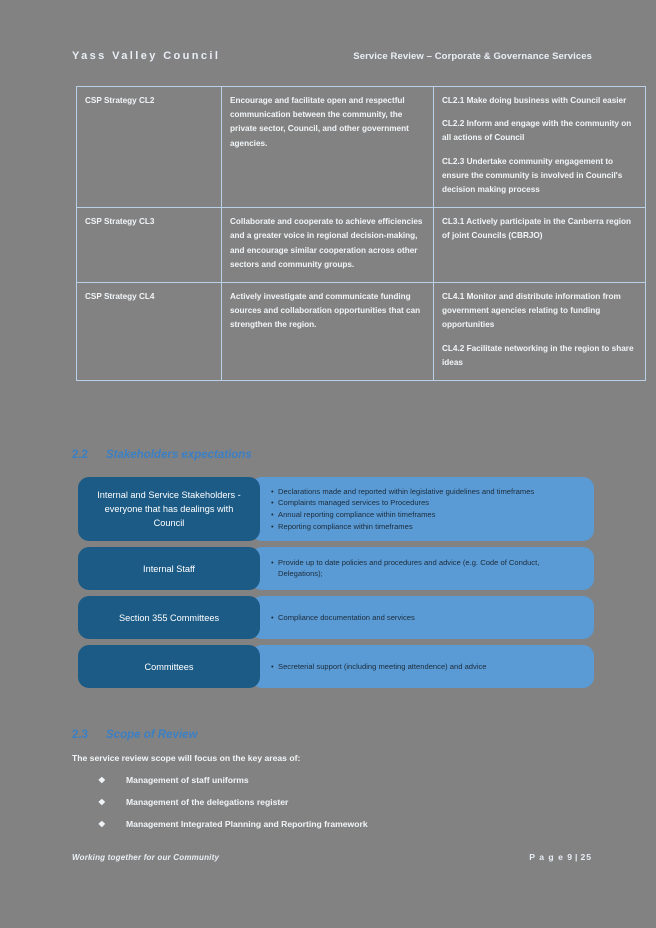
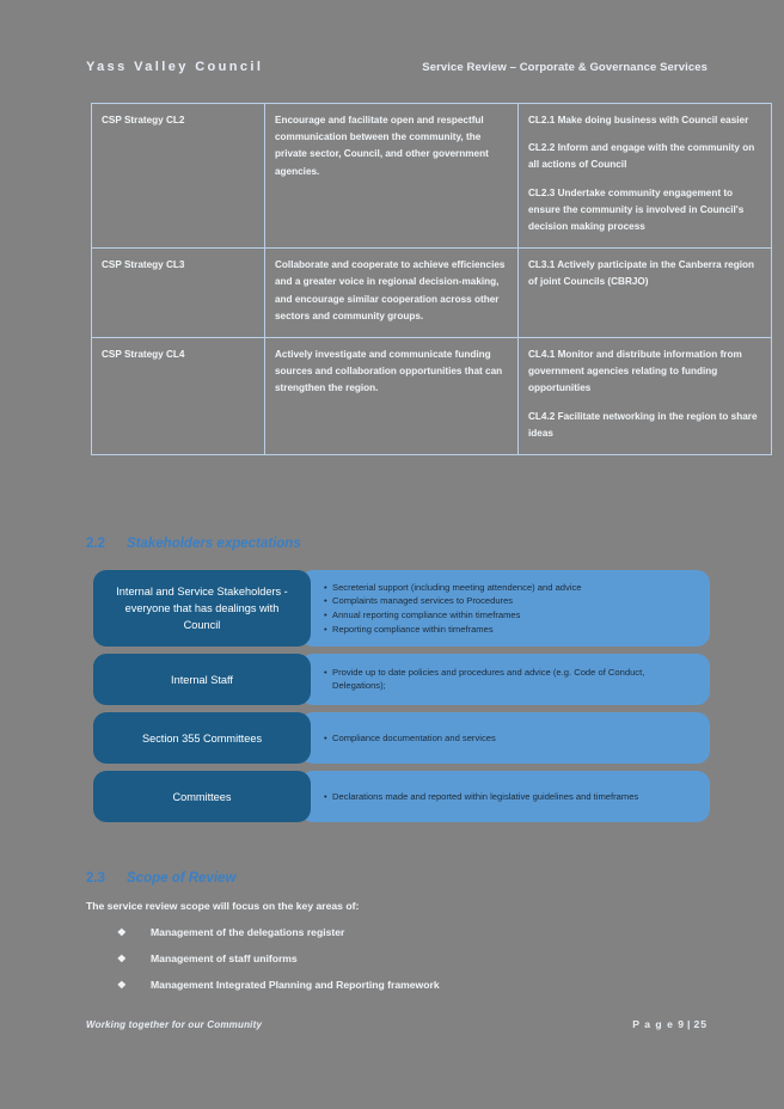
  Yass Valley Council
  Service Review – Corporate & Governance Services
  CSP Strategy CL2	Encourage and facilitate open and respectful communication between the community, the private sector, Council, and other government agencies.	CL2.1 Make doing business with Council easierCL2.2 Inform and engage with the community on all actions of CouncilCL2.3 Undertake community engagement to ensure the community is involved in Council's decision making process
  CSP Strategy CL3	Collaborate and cooperate to achieve efficiencies and a greater voice in regional decision-making, and encourage similar cooperation across other sectors and community groups.	CL3.1 Actively participate in the Canberra region of joint Councils (CBRJO)
  CSP Strategy CL4	Actively investigate and communicate funding sources and collaboration opportunities that can strengthen the region.	CL4.1 Monitor and distribute information from government agencies relating to funding opportunitiesCL4.2 Facilitate networking in the region to share ideas
  2.2
  Stakeholders expectations
  Internal and Service Stakeholders - everyone that has dealings with Council
- Declarations made and reported within legislative guidelines and timeframes
+ Secreterial support (including meeting attendence) and advice
  Complaints managed services to Procedures
  Annual reporting compliance within timeframes
  Reporting compliance within timeframes
  Internal Staff
  Provide up to date policies and procedures and advice (e.g. Code of Conduct, Delegations);
  Section 355 Committees
  Compliance documentation and services
  Committees
- Secreterial support (including meeting attendence) and advice
+ Declarations made and reported within legislative guidelines and timeframes
  2.3
  Scope of Review
  The service review scope will focus on the key areas of:
  ❖
- Management of staff uniforms
+ Management of the delegations register
  ❖
- Management of the delegations register
+ Management of staff uniforms
  ❖
  Management Integrated Planning and Reporting framework
  Working together for our Community
  P a g e 9 | 25
